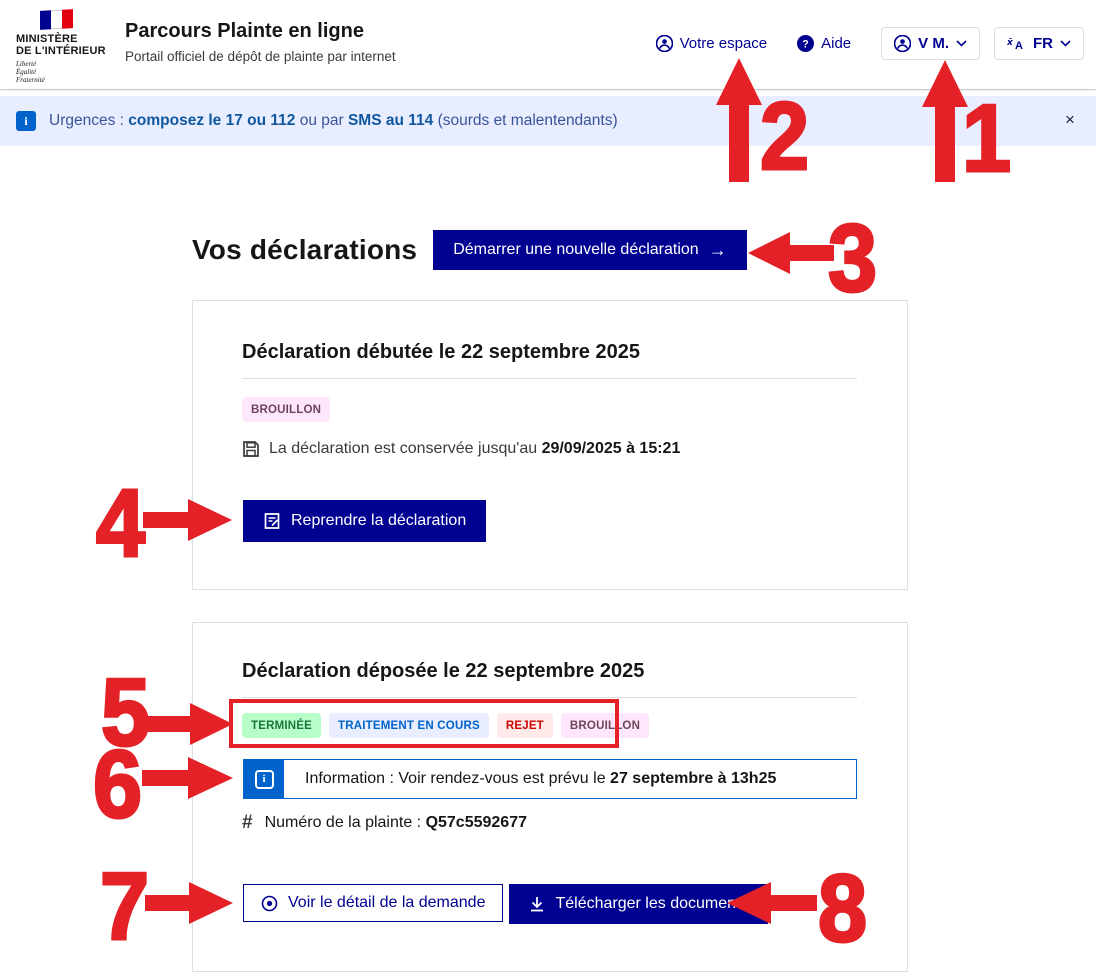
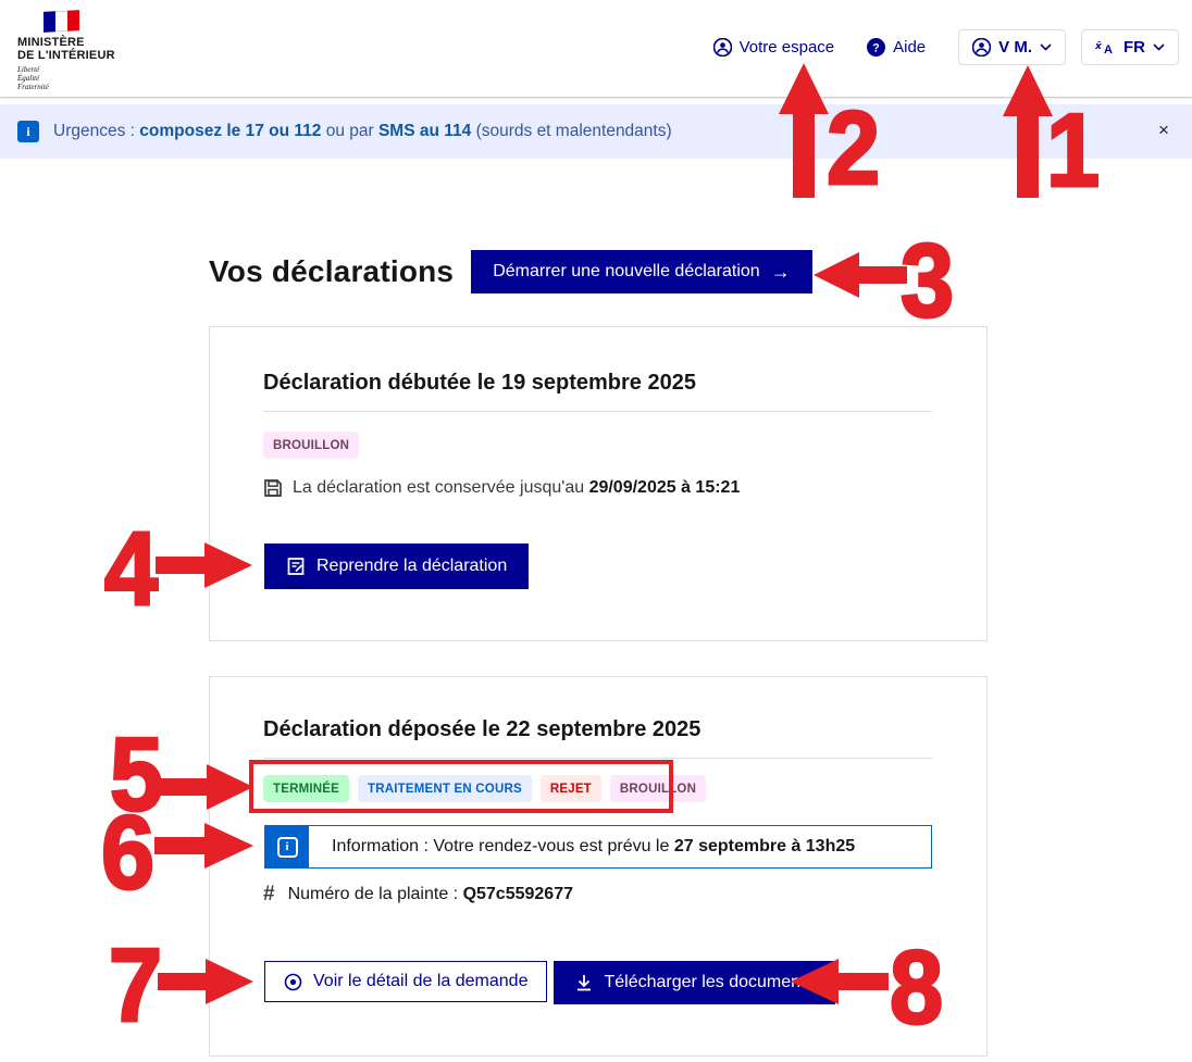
  MINISTÈRE
  DE L'INTÉRIEUR
  Liberté
  Égalité
  Fraternité
- Parcours Plainte en ligne
- Portail officiel de dépôt de plainte par internet
  Votre espace
  ?
  Aide
  V M.
  x̄
  A
  FR
  i
  Urgences : composez le 17 ou 112 ou par SMS au 114 (sourds et malentendants)
  ×
  Vos déclarations
  Démarrer une nouvelle déclaration
  →
- Déclaration débutée le 22 septembre 2025
+ Déclaration débutée le 19 septembre 2025
  BROUILLON
  La déclaration est conservée jusqu'au 29/09/2025 à 15:21
  Reprendre la déclaration
  Déclaration déposée le 22 septembre 2025
  TERMINÉE
  TRAITEMENT EN COURS
  REJET
  BROUILLON
  i
- Information : Voir rendez-vous est prévu le 27 septembre à 13h25
+ Information : Votre rendez-vous est prévu le 27 septembre à 13h25
  #
  Numéro de la plainte : Q57c5592677
  Voir le détail de la demande
  Télécharger les docume
  1
  2
  3
  4
  5
  6
  7
  8
